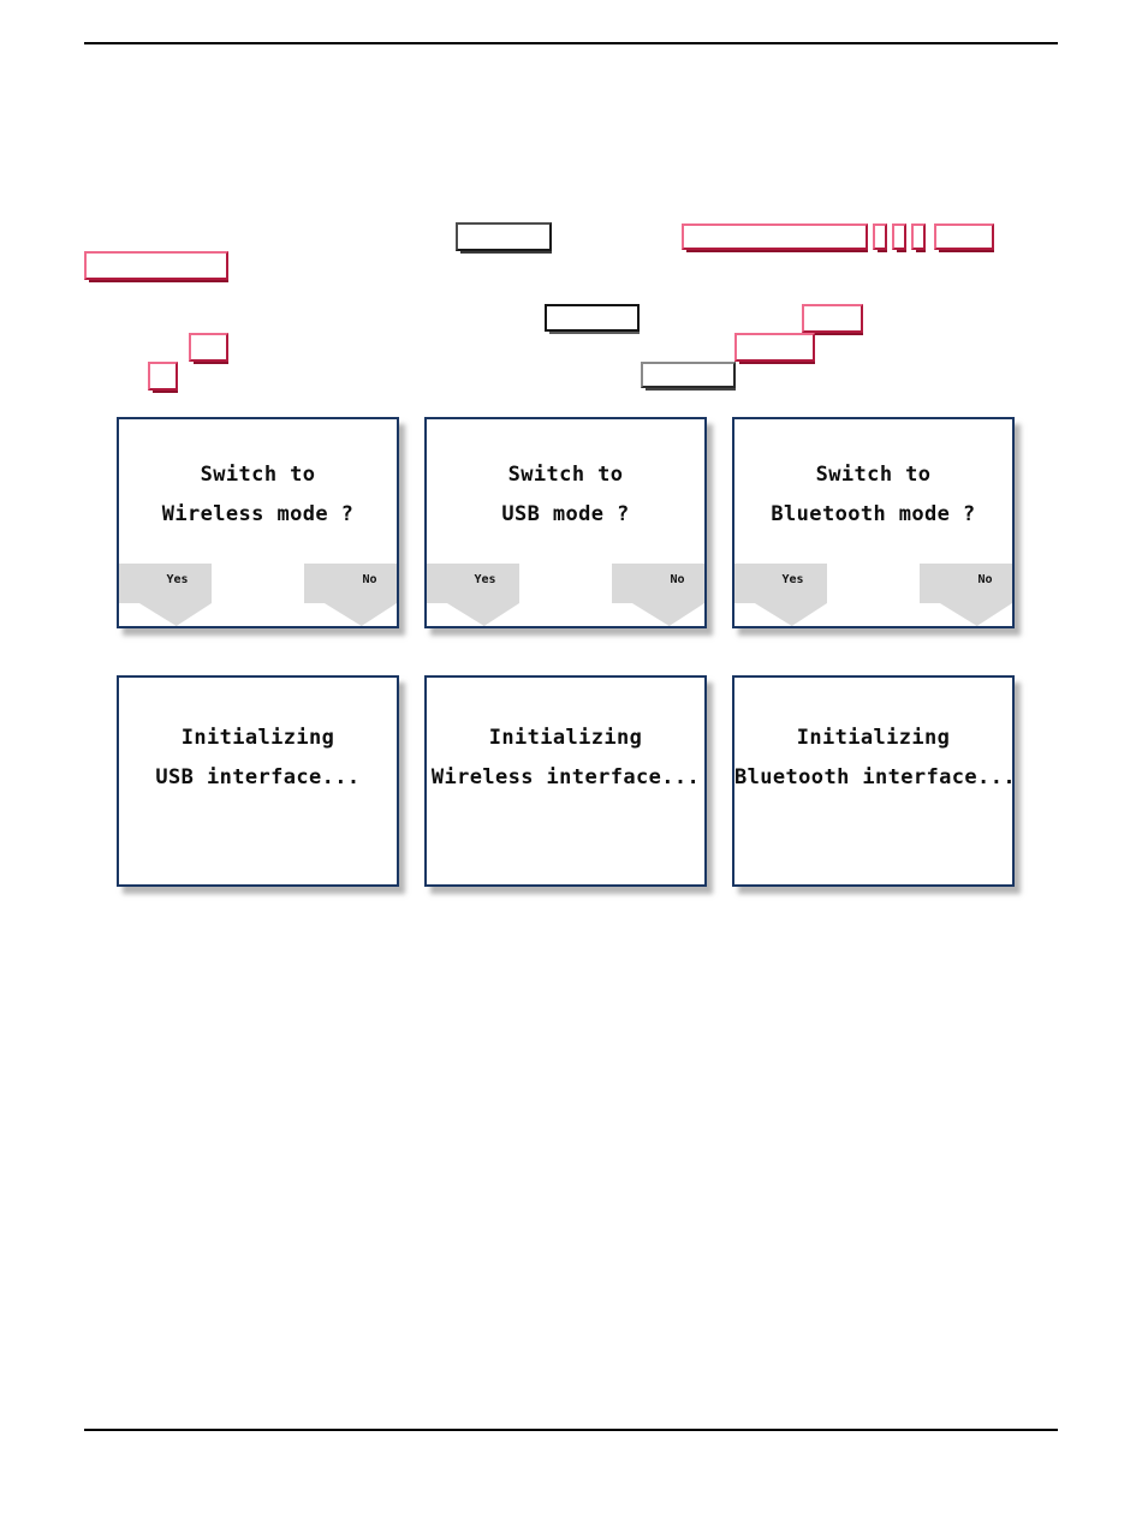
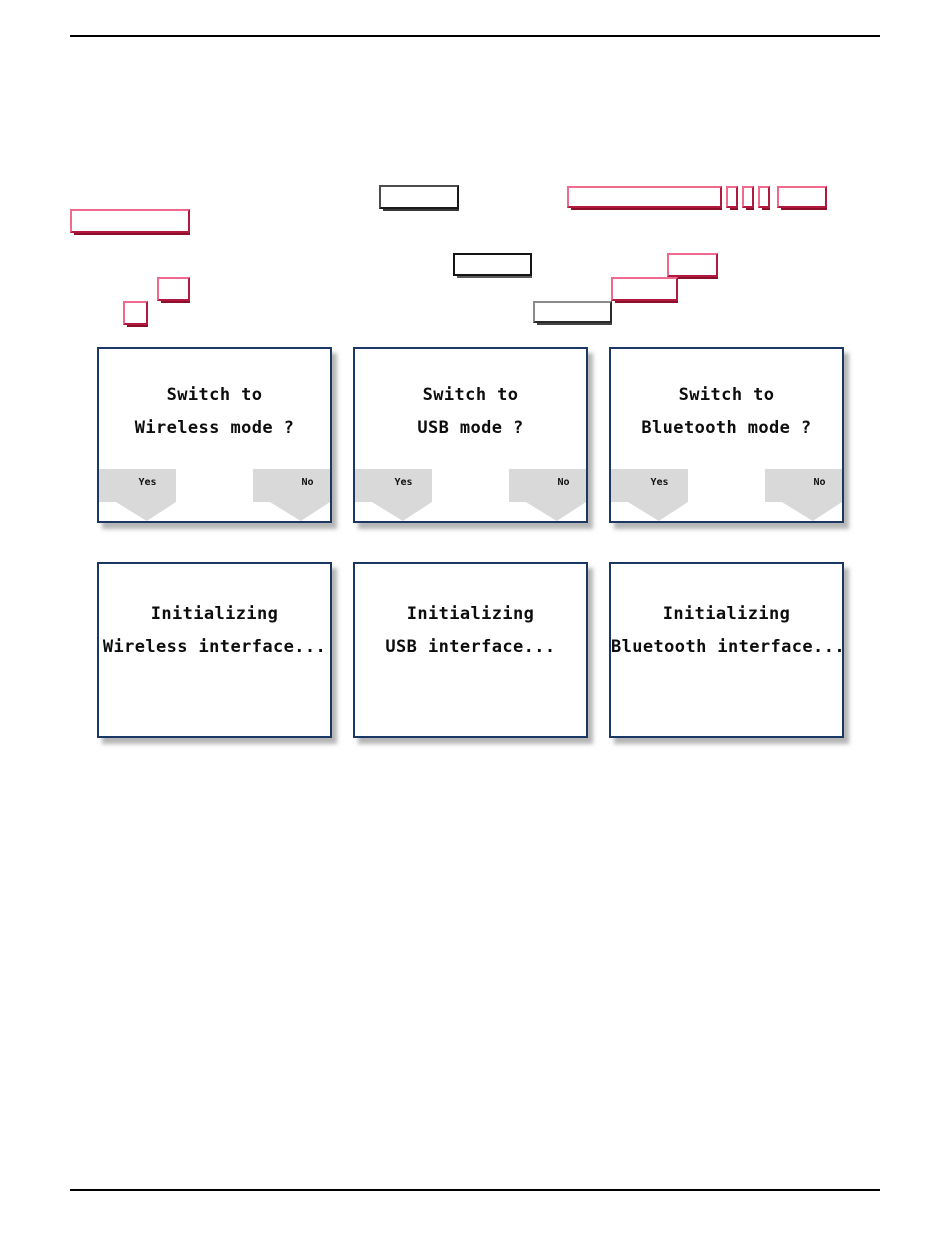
  Switch to
  Wireless mode ?
  Yes
  No
  Switch to
  USB mode ?
  Yes
  No
  Switch to
  Bluetooth mode ?
  Yes
  No
  Initializing
- USB interface...
+ Wireless interface...
  Initializing
- Wireless interface...
+ USB interface...
  Initializing
  Bluetooth interface...
